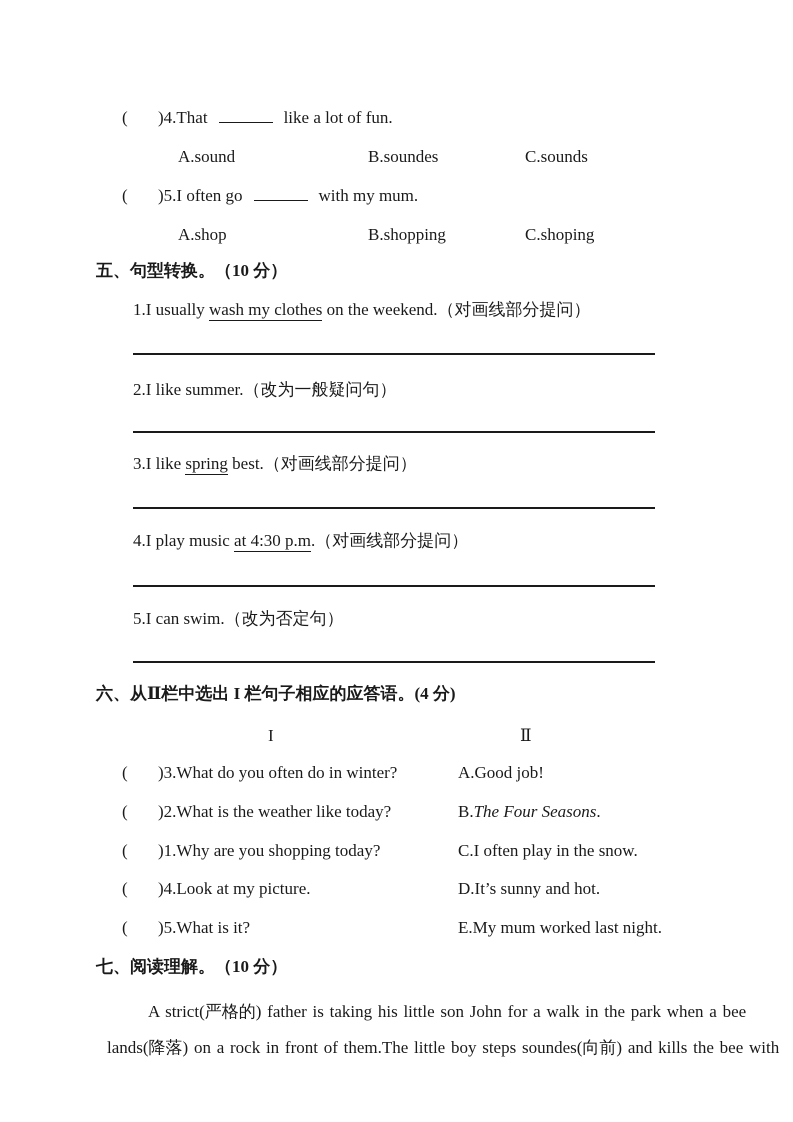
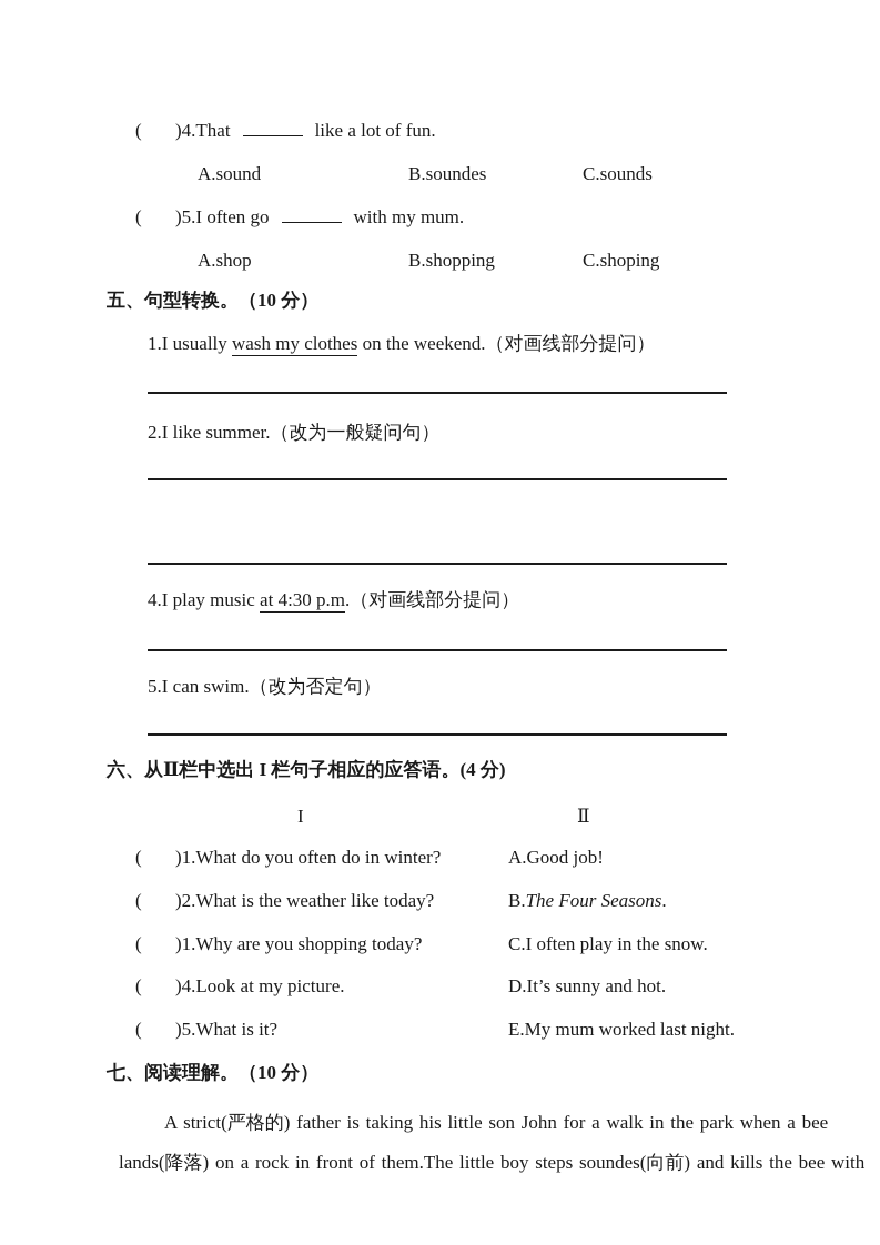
  (
  )4.That like a lot of fun.
  A.sound
  B.soundes
  C.sounds
  (
  )5.I often go with my mum.
  A.shop
  B.shopping
  C.shoping
  五、句型转换。（10 分）
  1.I usually wash my clothes on the weekend.（对画线部分提问）
  2.I like summer.（改为一般疑问句）
- 3.I like spring best.（对画线部分提问）
  4.I play music at 4:30 p.m.（对画线部分提问）
  5.I can swim.（改为否定句）
  六、从Ⅱ栏中选出 I 栏句子相应的应答语。(4 分)
  I
  Ⅱ
  (
- )3.What do you often do in winter?
+ )1.What do you often do in winter?
  A.Good job!
  (
  )2.What is the weather like today?
  B.The Four Seasons.
  (
  )1.Why are you shopping today?
  C.I often play in the snow.
  (
  )4.Look at my picture.
  D.It’s sunny and hot.
  (
  )5.What is it?
  E.My mum worked last night.
  七、阅读理解。（10 分）
  A strict(严格的) father is taking his little son John for a walk in the park when a bee
  lands(降落) on a rock in front of them.The little boy steps soundes(向前) and kills the bee with
